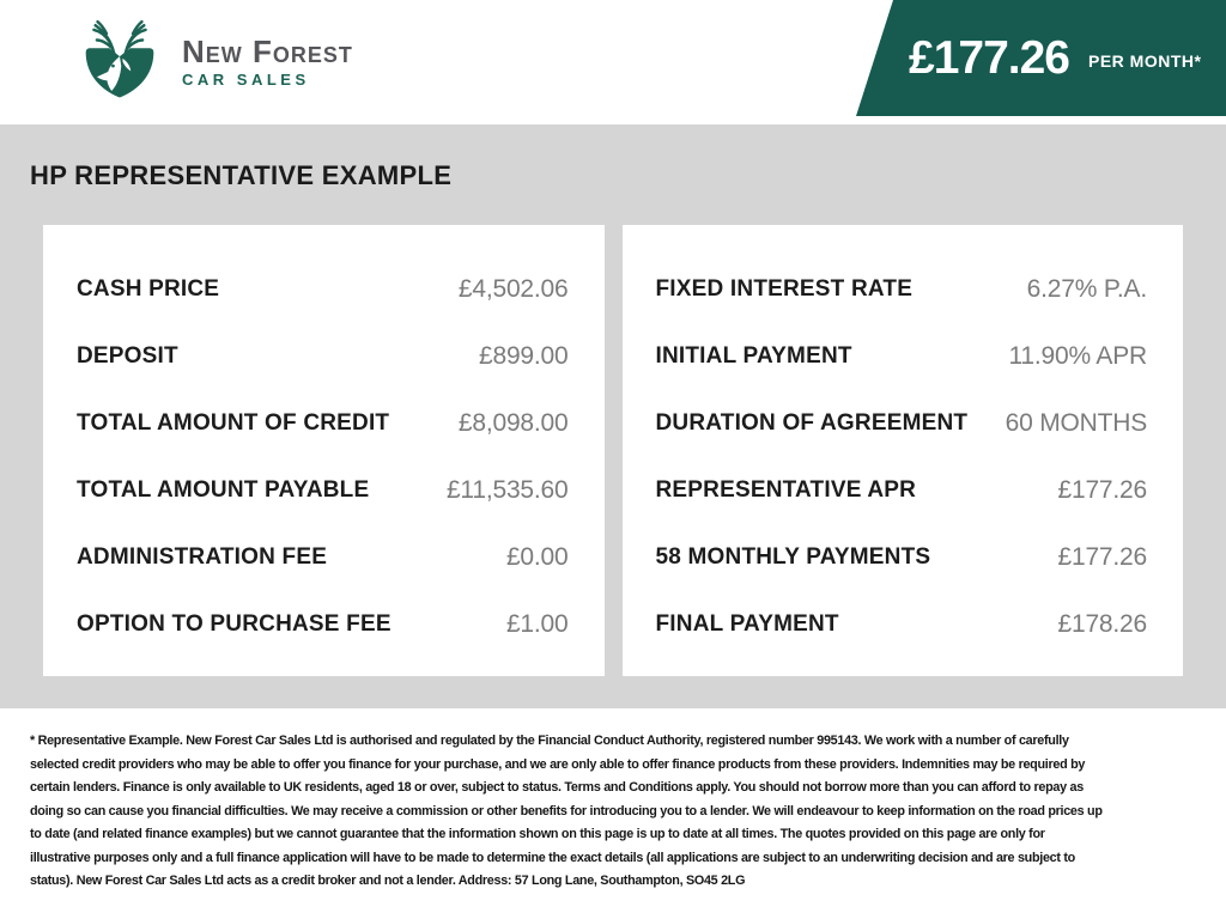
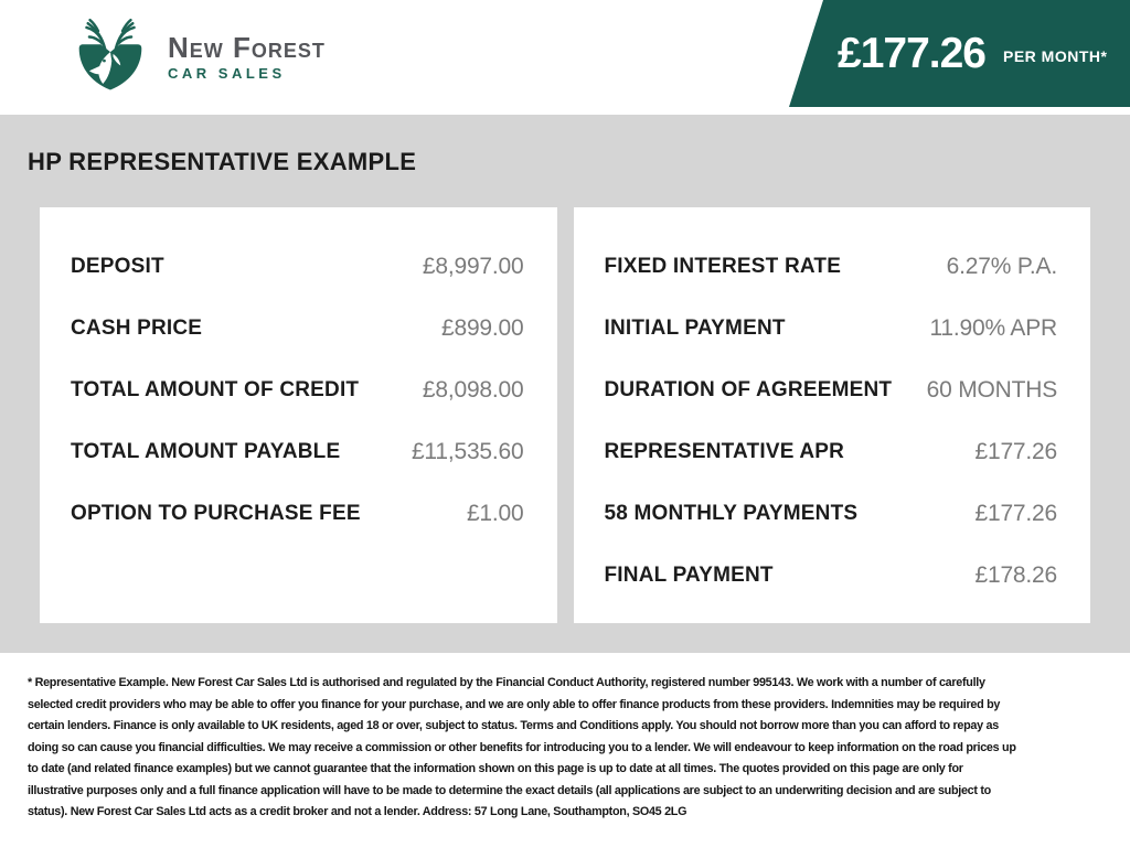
  New Forest
  CAR SALES
  £177.26
  PER MONTH*
  HP REPRESENTATIVE EXAMPLE
- CASH PRICE
+ DEPOSIT
- £4,502.06
+ £8,997.00
- DEPOSIT
+ CASH PRICE
  £899.00
  TOTAL AMOUNT OF CREDIT
  £8,098.00
  TOTAL AMOUNT PAYABLE
  £11,535.60
- ADMINISTRATION FEE
- £0.00
  OPTION TO PURCHASE FEE
  £1.00
  FIXED INTEREST RATE
  6.27% P.A.
  INITIAL PAYMENT
  11.90% APR
  DURATION OF AGREEMENT
  60 MONTHS
  REPRESENTATIVE APR
  £177.26
  58 MONTHLY PAYMENTS
  £177.26
  FINAL PAYMENT
  £178.26
  * Representative Example. New Forest Car Sales Ltd is authorised and regulated by the Financial Conduct Authority, registered number 995143. We work with a number of carefully selected credit providers who may be able to offer you finance for your purchase, and we are only able to offer finance products from these providers. Indemnities may be required by certain lenders. Finance is only available to UK residents, aged 18 or over, subject to status. Terms and Conditions apply. You should not borrow more than you can afford to repay as doing so can cause you financial difficulties. We may receive a commission or other benefits for introducing you to a lender. We will endeavour to keep information on the road prices up to date (and related finance examples) but we cannot guarantee that the information shown on this page is up to date at all times. The quotes provided on this page are only for illustrative purposes only and a full finance application will have to be made to determine the exact details (all applications are subject to an underwriting decision and are subject to status). New Forest Car Sales Ltd acts as a credit broker and not a lender. Address: 57 Long Lane, Southampton, SO45 2LG
